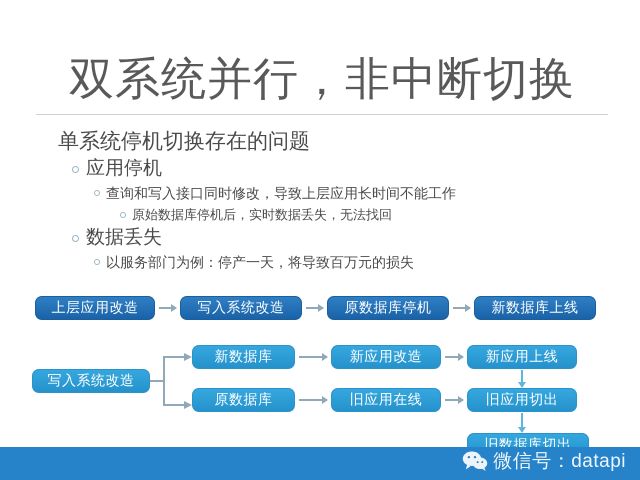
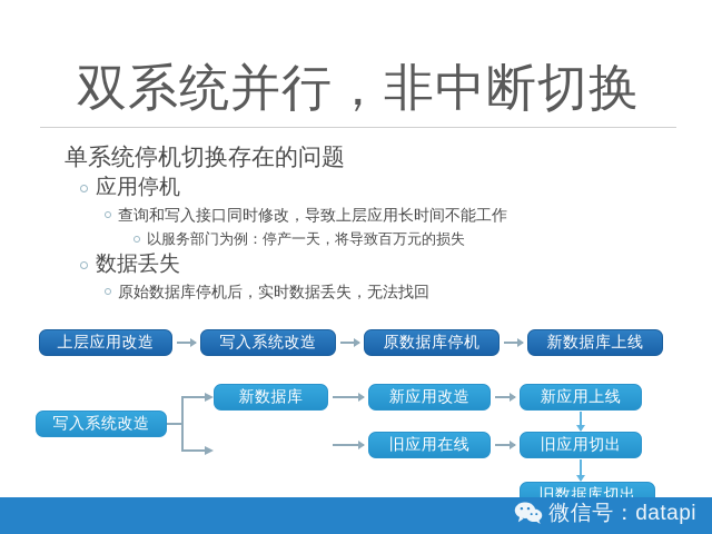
  双系统并行，非中断切换
  单系统停机切换存在的问题
  应用停机
  查询和写入接口同时修改，导致上层应用长时间不能工作
- 原始数据库停机后，实时数据丢失，无法找回
+ 以服务部门为例：停产一天，将导致百万元的损失
  数据丢失
- 以服务部门为例：停产一天，将导致百万元的损失
+ 原始数据库停机后，实时数据丢失，无法找回
  上层应用改造
  写入系统改造
  原数据库停机
  新数据库上线
  写入系统改造
  新数据库
  新应用改造
  新应用上线
- 原数据库
  旧应用在线
  旧应用切出
  旧数据库切出
  微信号：datapi
